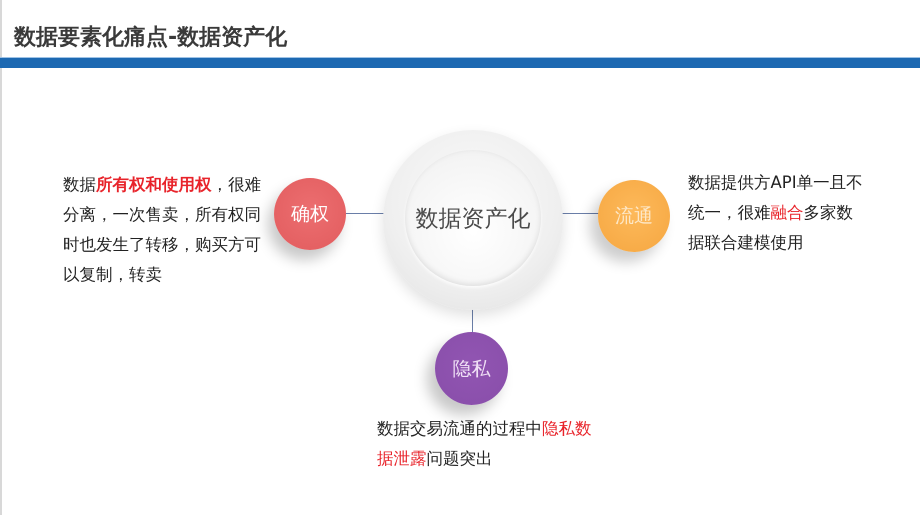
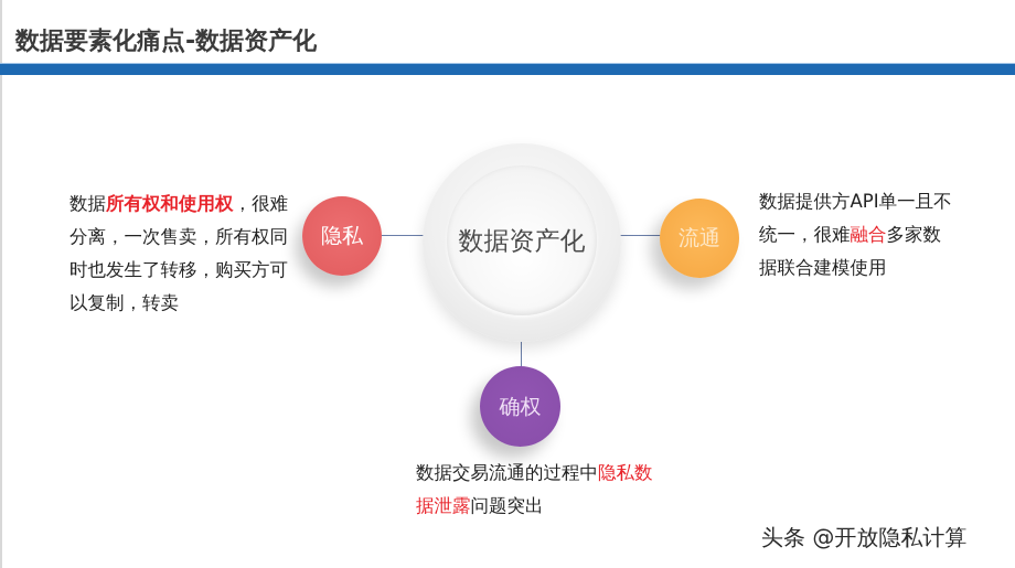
  数据要素化痛点-数据资产化
  数据资产化
- 确权
+ 隐私
  流通
- 隐私
+ 确权
  数据所有权和使用权，很难分离，一次售卖，所有权同时也发生了转移，购买方可以复制，转卖
  数据提供方API单一且不统一，很难融合多家数据联合建模使用
  数据交易流通的过程中隐私数据泄露问题突出
+ 头条 @开放隐私计算
